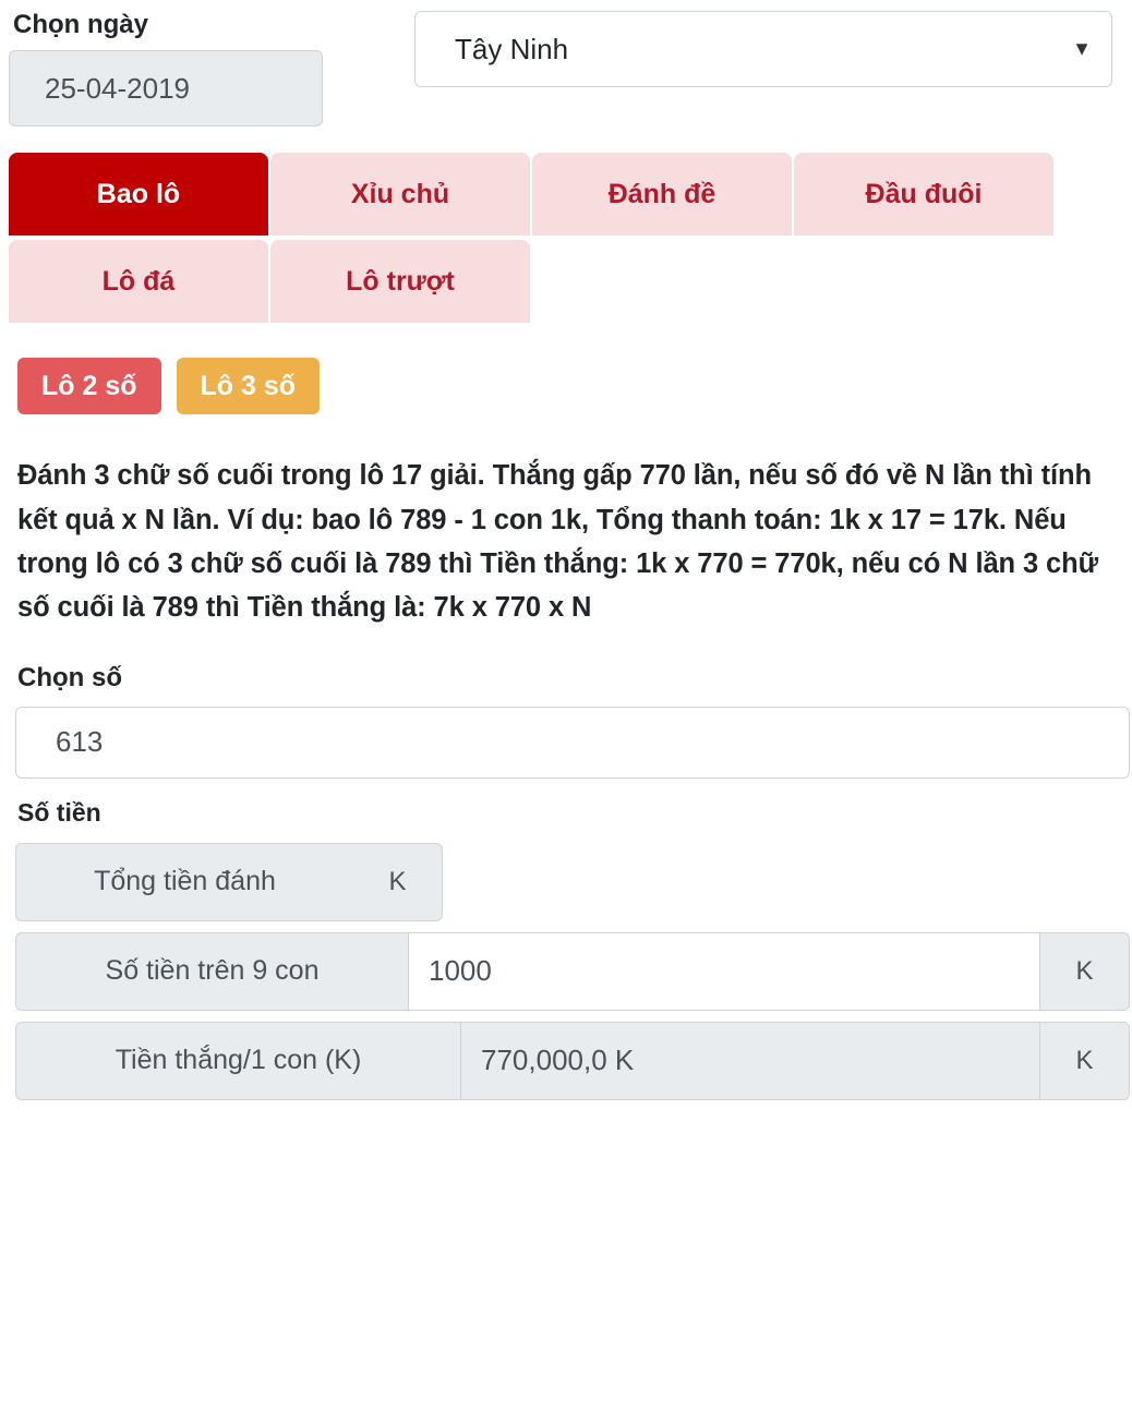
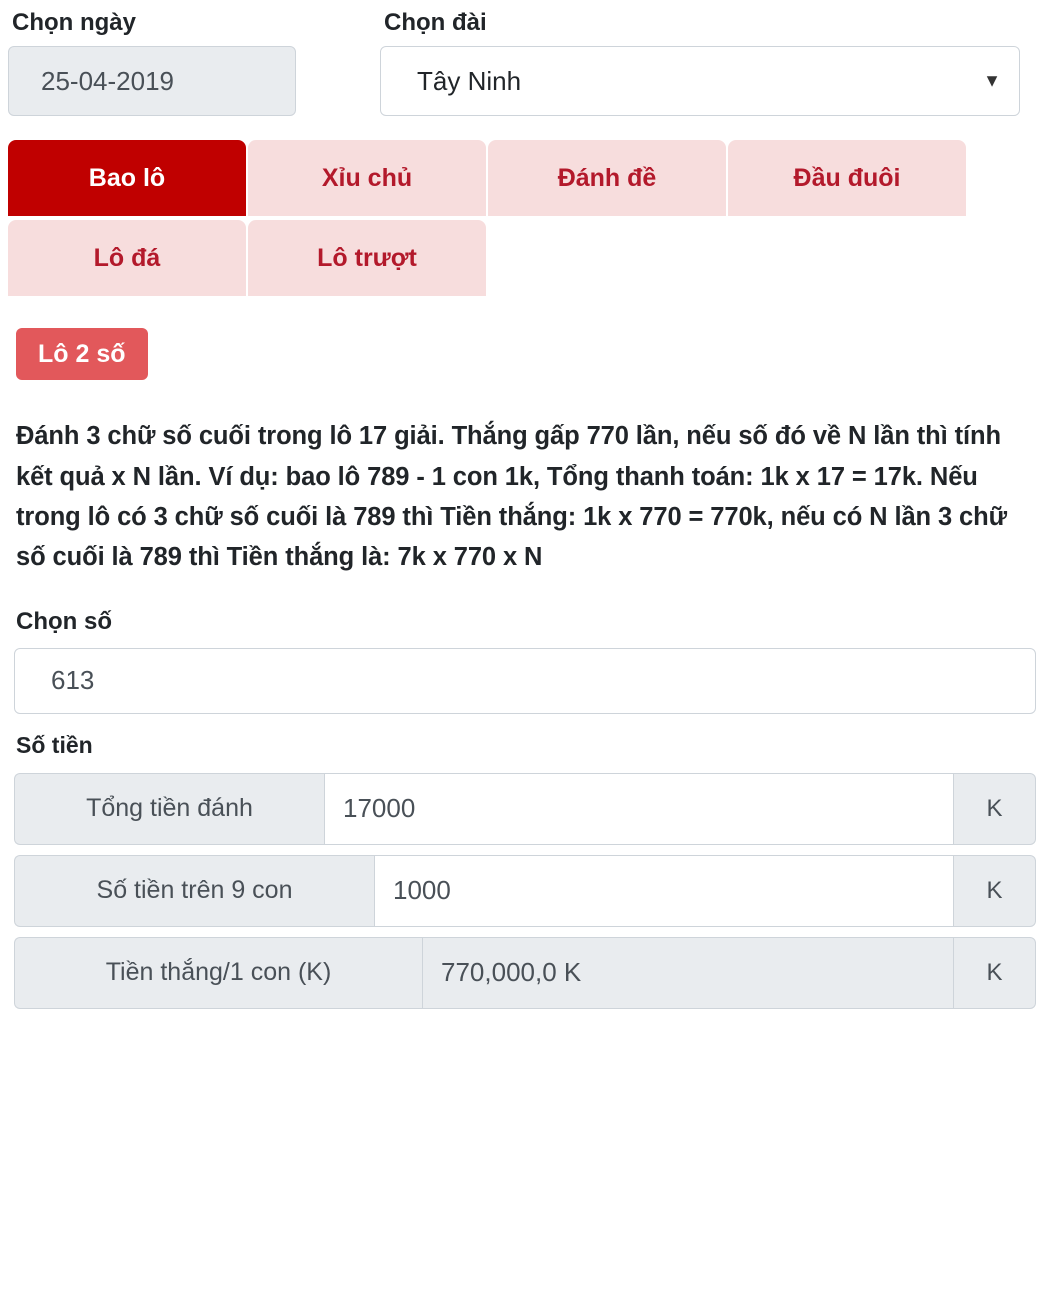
  Chọn ngày
  25-04-2019
+ Chọn đài
  Tây Ninh
  ▼
  Bao lô
  Xỉu chủ
  Đánh đề
  Đầu đuôi
  Lô đá
  Lô trượt
  Lô 2 số
- Lô 3 số
  Đánh 3 chữ số cuối trong lô 17 giải. Thắng gấp 770 lần, nếu số đó về N lần thì tính kết quả x N lần. Ví dụ: bao lô 789 - 1 con 1k, Tổng thanh toán: 1k x 17 = 17k. Nếu trong lô có 3 chữ số cuối là 789 thì Tiền thắng: 1k x 770 = 770k, nếu có N lần 3 chữ số cuối là 789 thì Tiền thắng là: 7k x 770 x N
  Chọn số
  613
  Số tiền
  Tổng tiền đánh
+ 17000
  K
  Số tiền trên 9 con
  1000
  K
  Tiền thắng/1 con (K)
  770,000,0 K
  K
